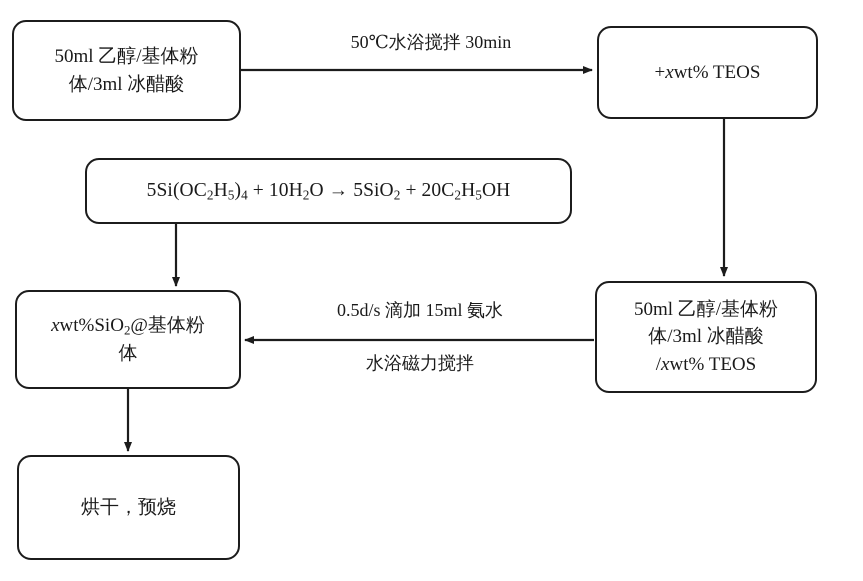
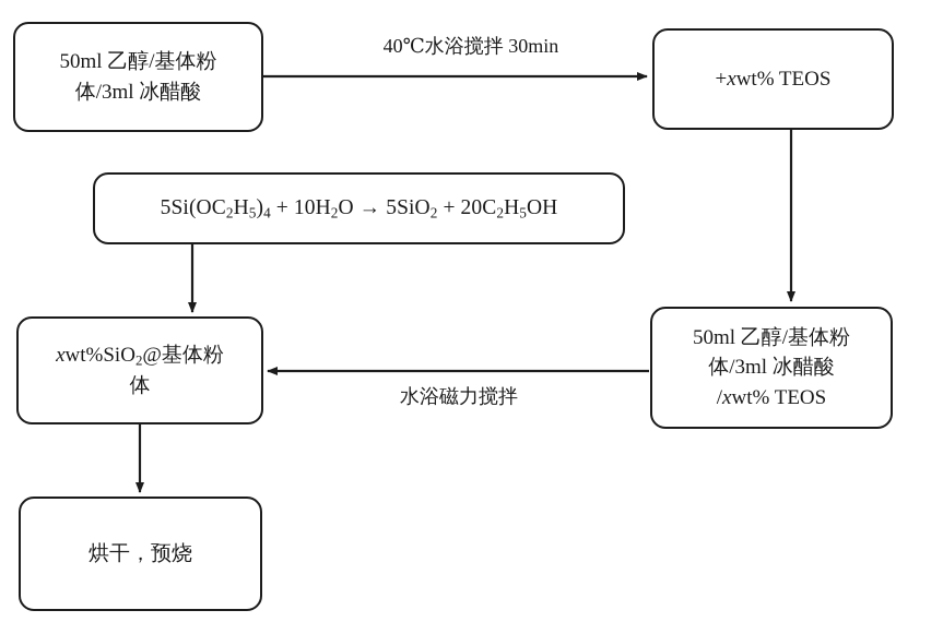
  50ml 乙醇/基体粉
  体/3ml 冰醋酸
- 50℃水浴搅拌 30min
+ 40℃水浴搅拌 30min
  +xwt% TEOS
  5Si(OC2H5)4 + 10H2O → 5SiO2 + 20C2H5OH
  xwt%SiO2@基体粉
  体
- 0.5d/s 滴加 15ml 氨水
  水浴磁力搅拌
  50ml 乙醇/基体粉
  体/3ml 冰醋酸
  /xwt% TEOS
  烘干，预烧
